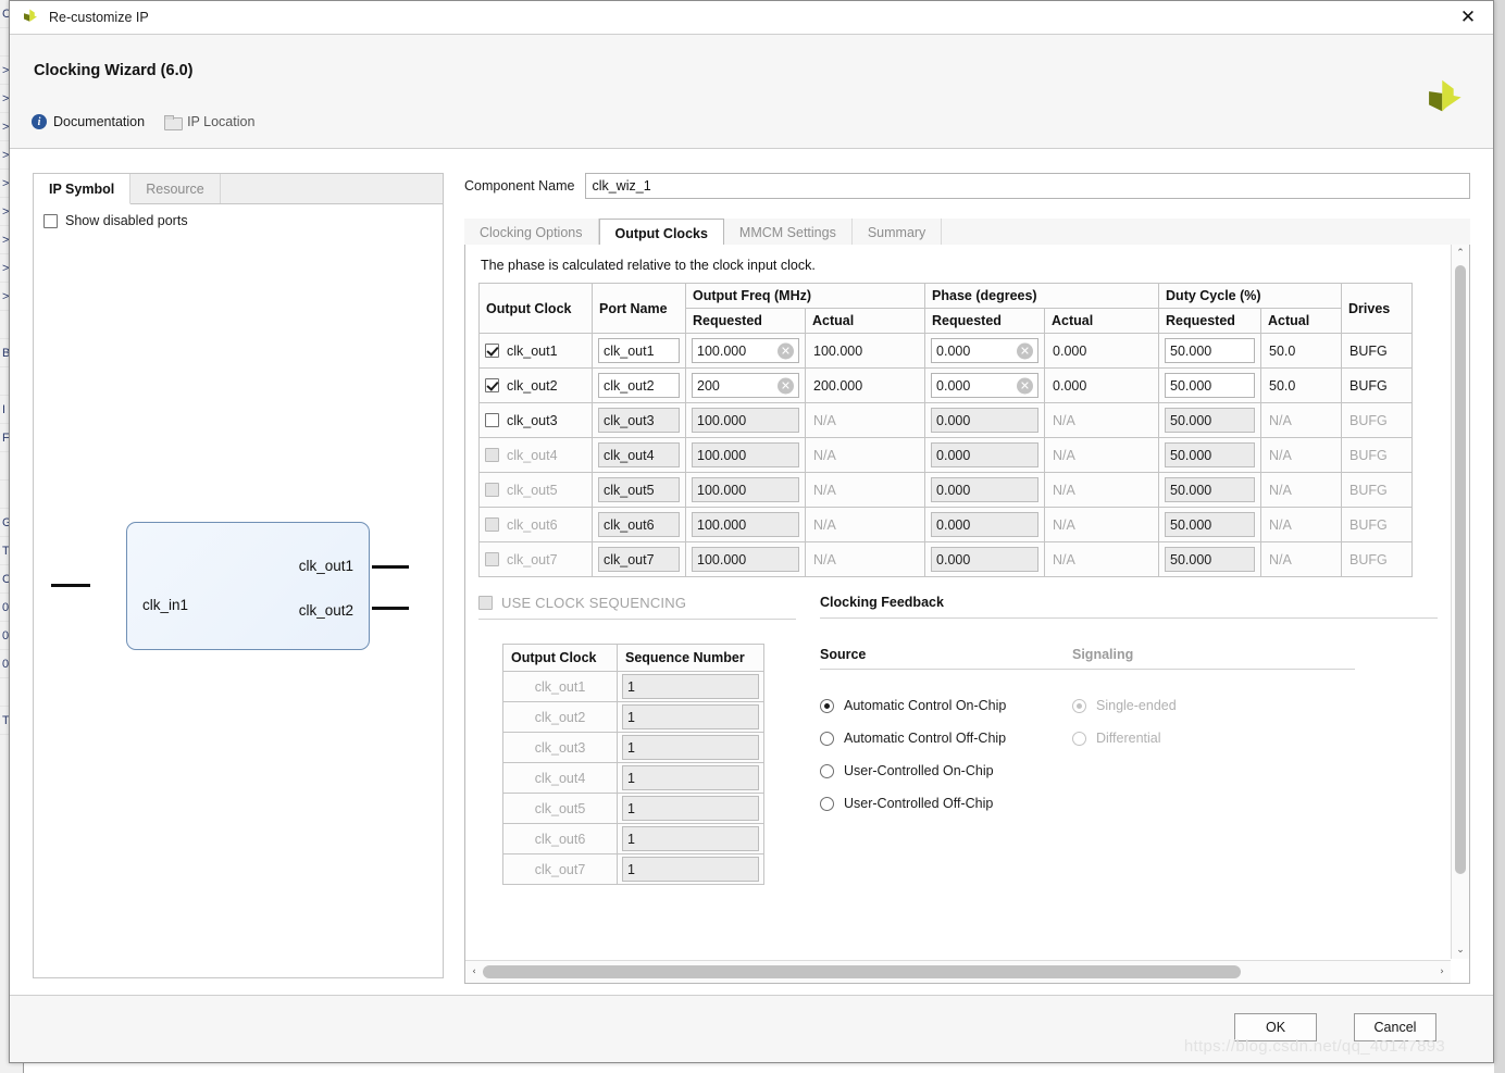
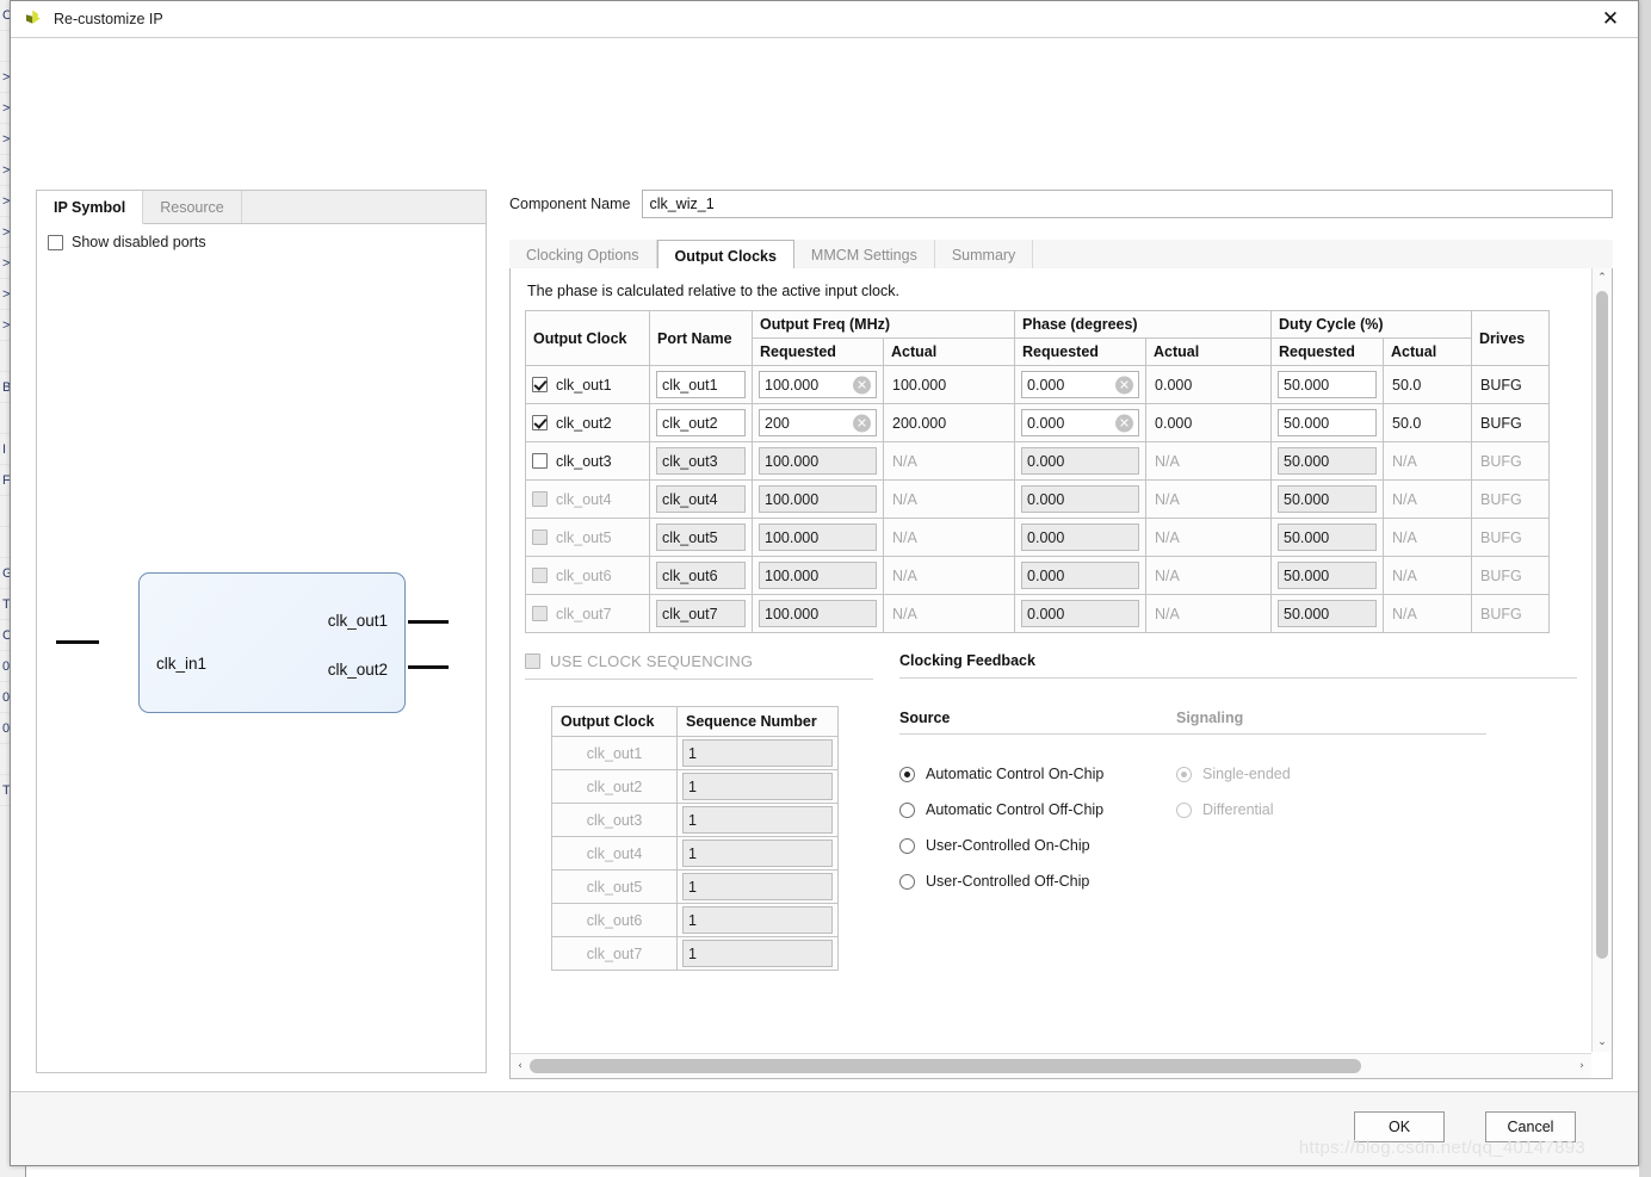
  C
  >
  >
  >
  >
  >
  >
  >
  >
  >
  I
  F
  G
  C
  0
  0
  0
  T
  Re-customize IP
  ✕
- Clocking Wizard (6.0)
- i
- Documentation
- IP Location
  IP Symbol
  Resource
  Show disabled ports
  clk_in1
  clk_out1
  clk_out2
  Component Name
  clk_wiz_1
  Clocking Options
  Output Clocks
  MMCM Settings
  Summary
- The phase is calculated relative to the clock input clock.
+ The phase is calculated relative to the active input clock.
  Output Clock	Port Name	Output Freq (MHz)	Phase (degrees)	Duty Cycle (%)	Drives
  Requested	Actual	Requested	Actual	Requested	Actual
  clk_out1	clk_out1	100.000 ✕	100.000	0.000 ✕	0.000	50.000	50.0	BUFG
  clk_out2	clk_out2	200 ✕	200.000	0.000 ✕	0.000	50.000	50.0	BUFG
  clk_out3	clk_out3	100.000	N/A	0.000	N/A	50.000	N/A	BUFG
  clk_out4	clk_out4	100.000	N/A	0.000	N/A	50.000	N/A	BUFG
  clk_out5	clk_out5	100.000	N/A	0.000	N/A	50.000	N/A	BUFG
  clk_out6	clk_out6	100.000	N/A	0.000	N/A	50.000	N/A	BUFG
  clk_out7	clk_out7	100.000	N/A	0.000	N/A	50.000	N/A	BUFG
  USE CLOCK SEQUENCING
  Output Clock	Sequence Number
  clk_out1	1
  clk_out2	1
  clk_out3	1
  clk_out4	1
  clk_out5	1
  clk_out6	1
  clk_out7	1
  Clocking Feedback
  Source
  Automatic Control On-Chip
  Automatic Control Off-Chip
  User-Controlled On-Chip
  User-Controlled Off-Chip
  Signaling
  Single-ended
  Differential
  ⌃
  ⌄
  ‹
  ›
  OK
  Cancel
  https://blog.csdn.net/qq_40147893
